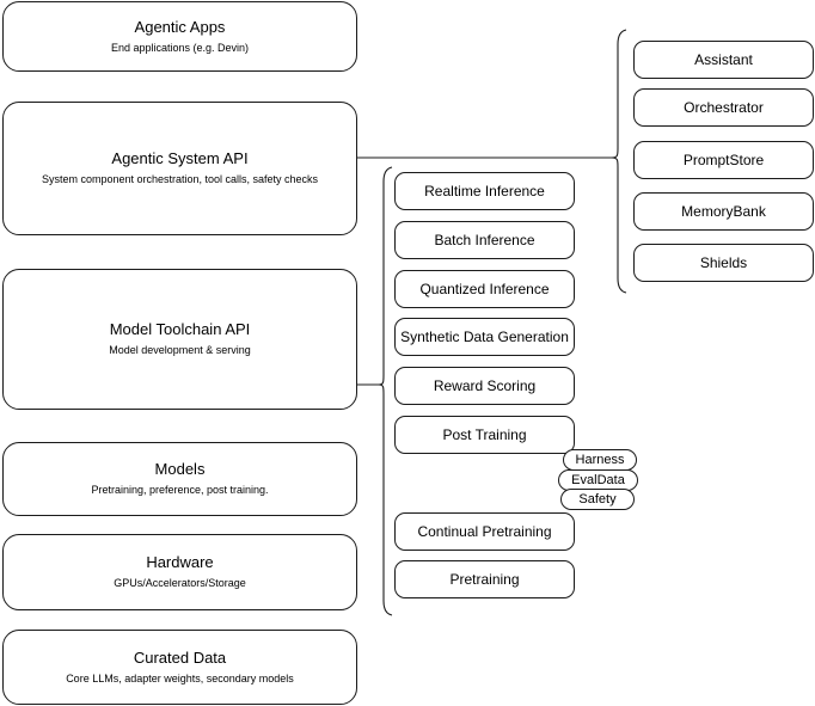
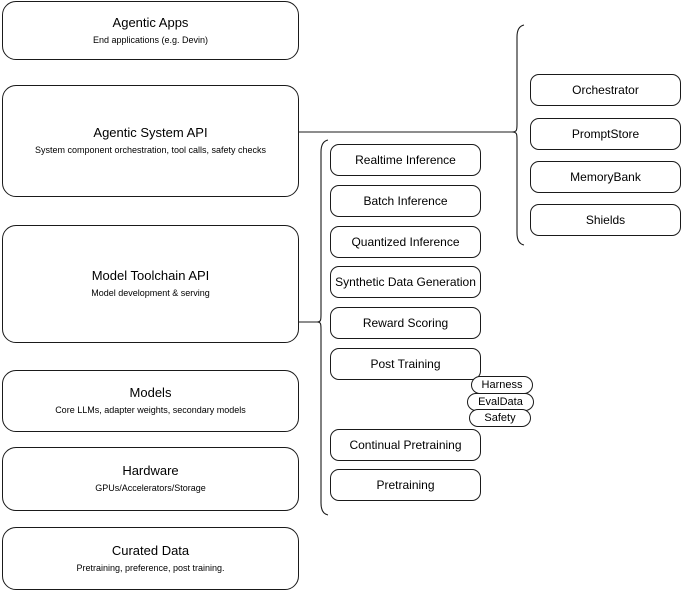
  Agentic Apps
  End applications (e.g. Devin)
  Agentic System API
  System component orchestration, tool calls, safety checks
  Model Toolchain API
  Model development & serving
  Models
- Pretraining, preference, post training.
+ Core LLMs, adapter weights, secondary models
  Hardware
  GPUs/Accelerators/Storage
  Curated Data
- Core LLMs, adapter weights, secondary models
+ Pretraining, preference, post training.
  Realtime Inference
  Batch Inference
  Quantized Inference
  Synthetic Data Generation
  Reward Scoring
  Post Training
  Continual Pretraining
  Pretraining
  Harness
  EvalData
  Safety
- Assistant
  Orchestrator
  PromptStore
  MemoryBank
  Shields
